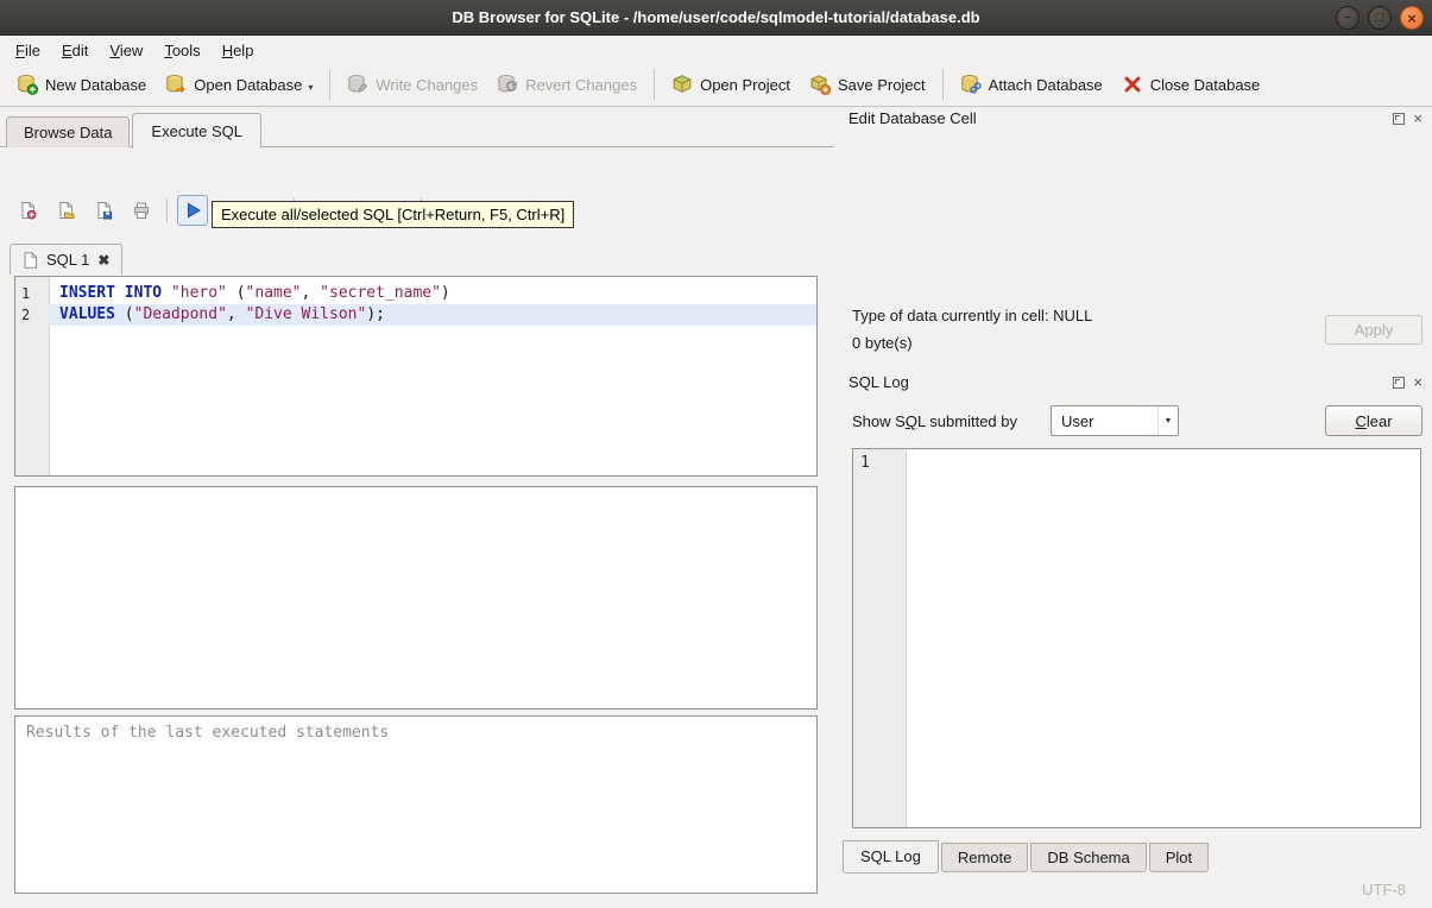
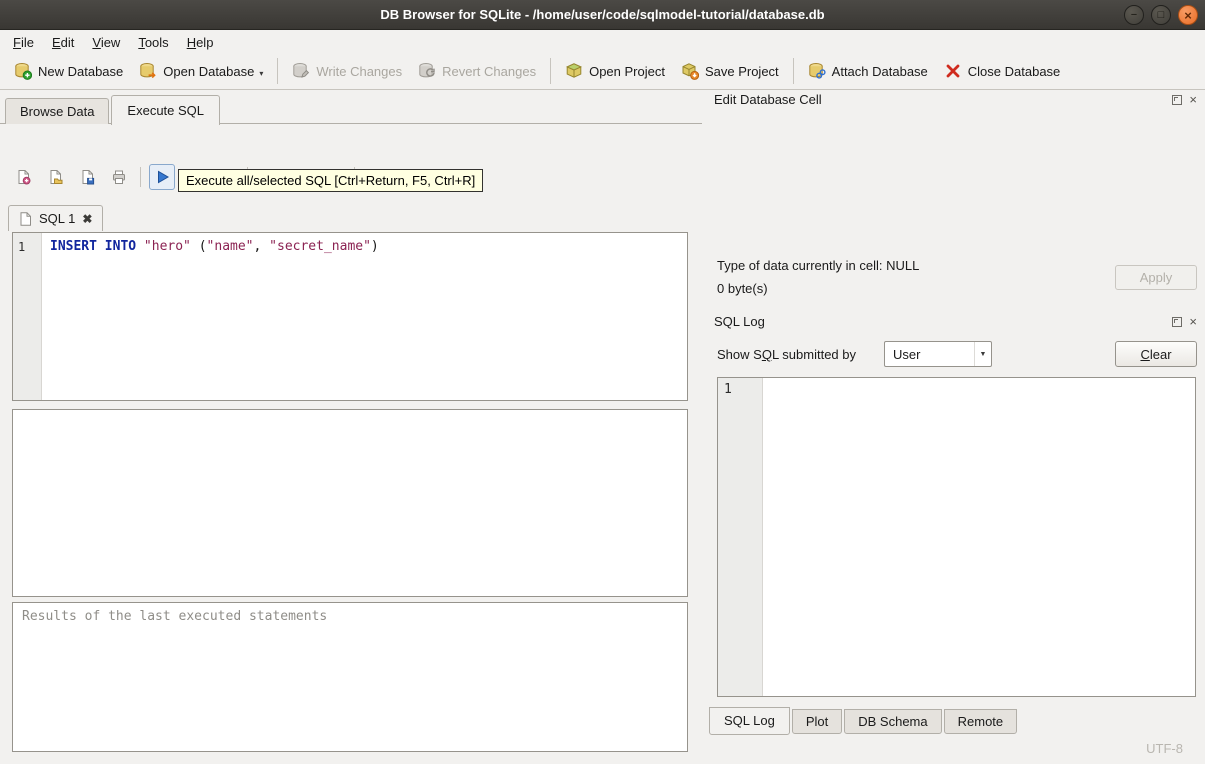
  DB Browser for SQLite - /home/user/code/sqlmodel-tutorial/database.db
  −
  □
  ×
  File
  Edit
  View
  Tools
  Help
  New Database
  Open Database
  ▾
  Write Changes
  Revert Changes
  Open Project
  Save Project
  Attach Database
  Close Database
  Browse Data
  Execute SQL
  SQL 1
  ✖
  1
  INSERT INTO "hero" ("name", "secret_name")
- 2
- VALUES ("Deadpond", "Dive Wilson");
  Results of the last executed statements
  Execute all/selected SQL [Ctrl+Return, F5, Ctrl+R]
  Edit Database Cell
  ×
  Type of data currently in cell: NULL
  0 byte(s)
  Apply
  SQL Log
  ×
  Show SQL submitted by
  User
  C
  lear
  1
  SQL Log
- Remote
+ Plot
  DB Schema
- Plot
+ Remote
  UTF-8
